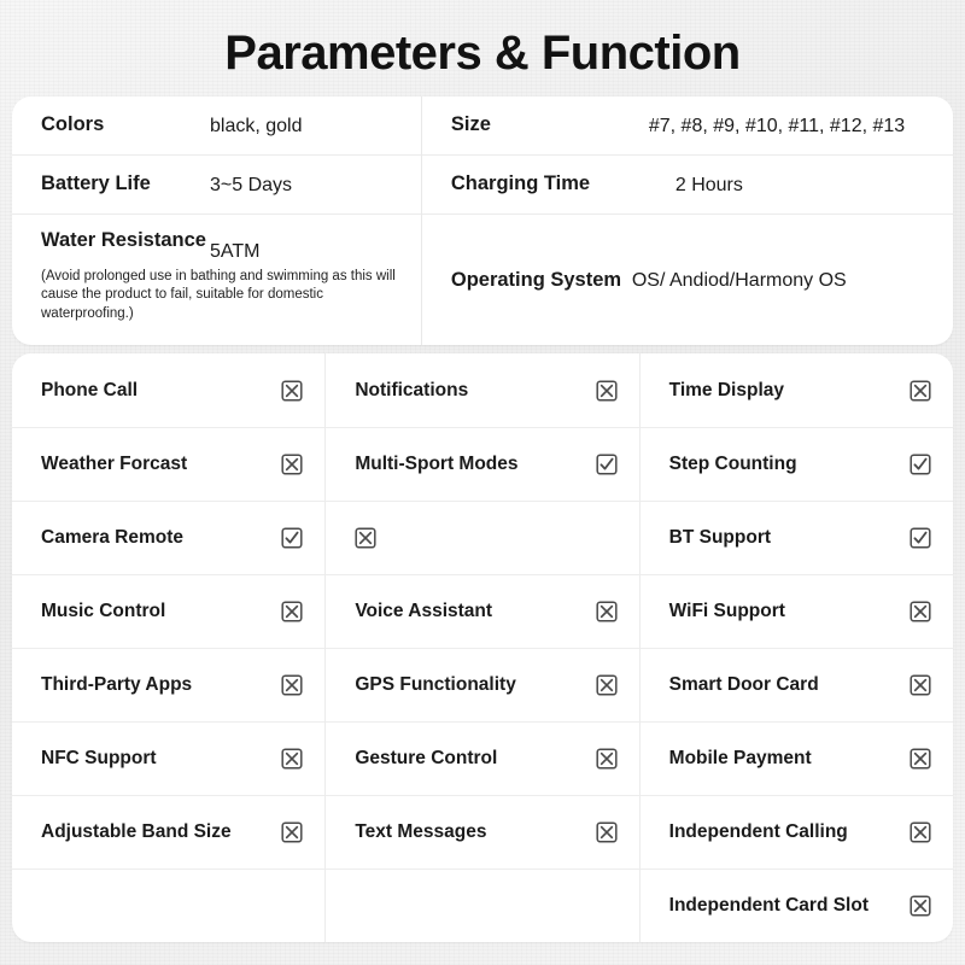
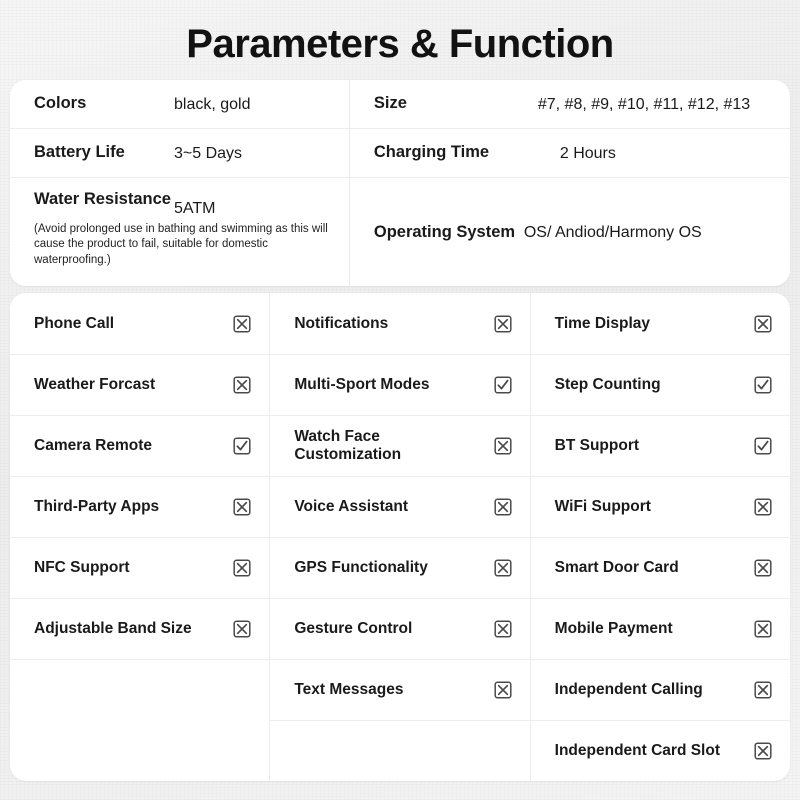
  Parameters & Function
  Colors black, gold Battery Life 3~5 Days Water Resistance 5ATM (Avoid prolonged use in bathing and swimming as this will cause the product to fail, suitable for domestic waterproofing.)	Size #7, #8, #9, #10, #11, #12, #13 Charging Time 2 Hours Operating System OS/ Andiod/Harmony OS
  Phone Call
  Weather Forcast
  Camera Remote
- Music Control
  Third-Party Apps
  NFC Support
  Adjustable Band Size
  Notifications
  Multi-Sport Modes
+ Watch Face Customization
  Voice Assistant
  GPS Functionality
  Gesture Control
  Text Messages
  Time Display
  Step Counting
  BT Support
  WiFi Support
  Smart Door Card
  Mobile Payment
  Independent Calling
  Independent Card Slot
